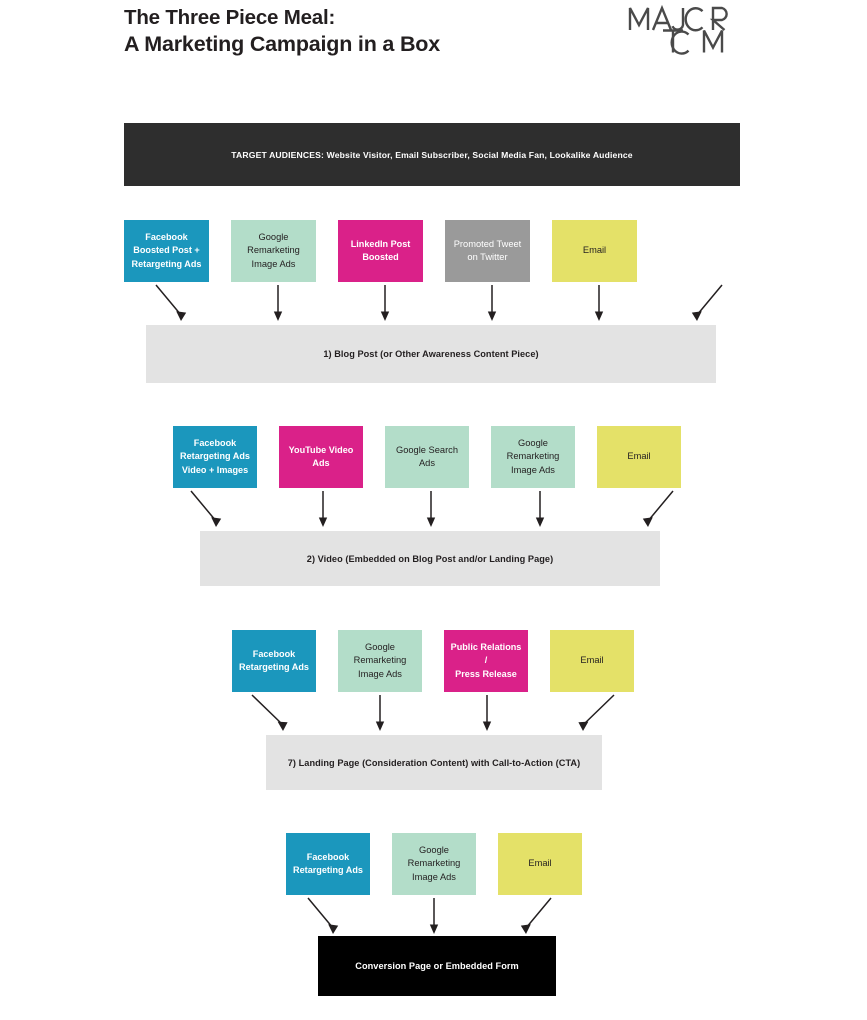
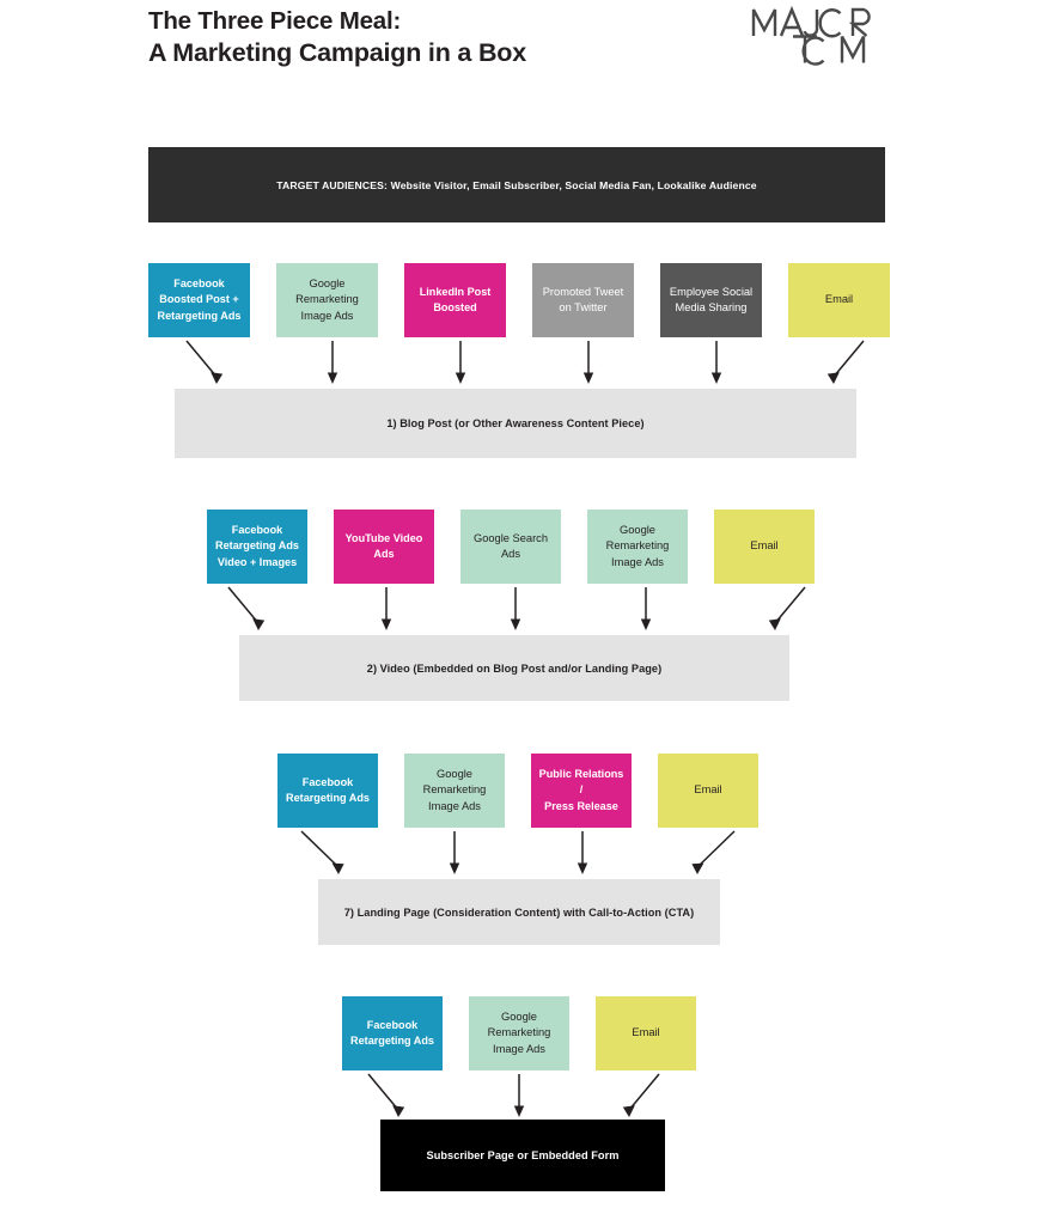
  The Three Piece Meal:
  A Marketing Campaign in a Box
  TARGET AUDIENCES: Website Visitor, Email Subscriber, Social Media Fan, Lookalike Audience
  Facebook
  Boosted Post +
  Retargeting Ads
  Google
  Remarketing
  Image Ads
  LinkedIn Post
  Boosted
  Promoted Tweet
  on Twitter
+ Employee Social
+ Media Sharing
  Email
  1) Blog Post (or Other Awareness Content Piece)
  Facebook
  Retargeting Ads
  Video + Images
  YouTube Video
  Ads
  Google Search
  Ads
  Google
  Remarketing
  Image Ads
  Email
  2) Video (Embedded on Blog Post and/or Landing Page)
  Facebook
  Retargeting Ads
  Google
  Remarketing
  Image Ads
  Public Relations /
  Press Release
  Email
  7) Landing Page (Consideration Content) with Call-to-Action (CTA)
  Facebook
  Retargeting Ads
  Google
  Remarketing
  Image Ads
  Email
- Conversion Page or Embedded Form
+ Subscriber Page or Embedded Form
